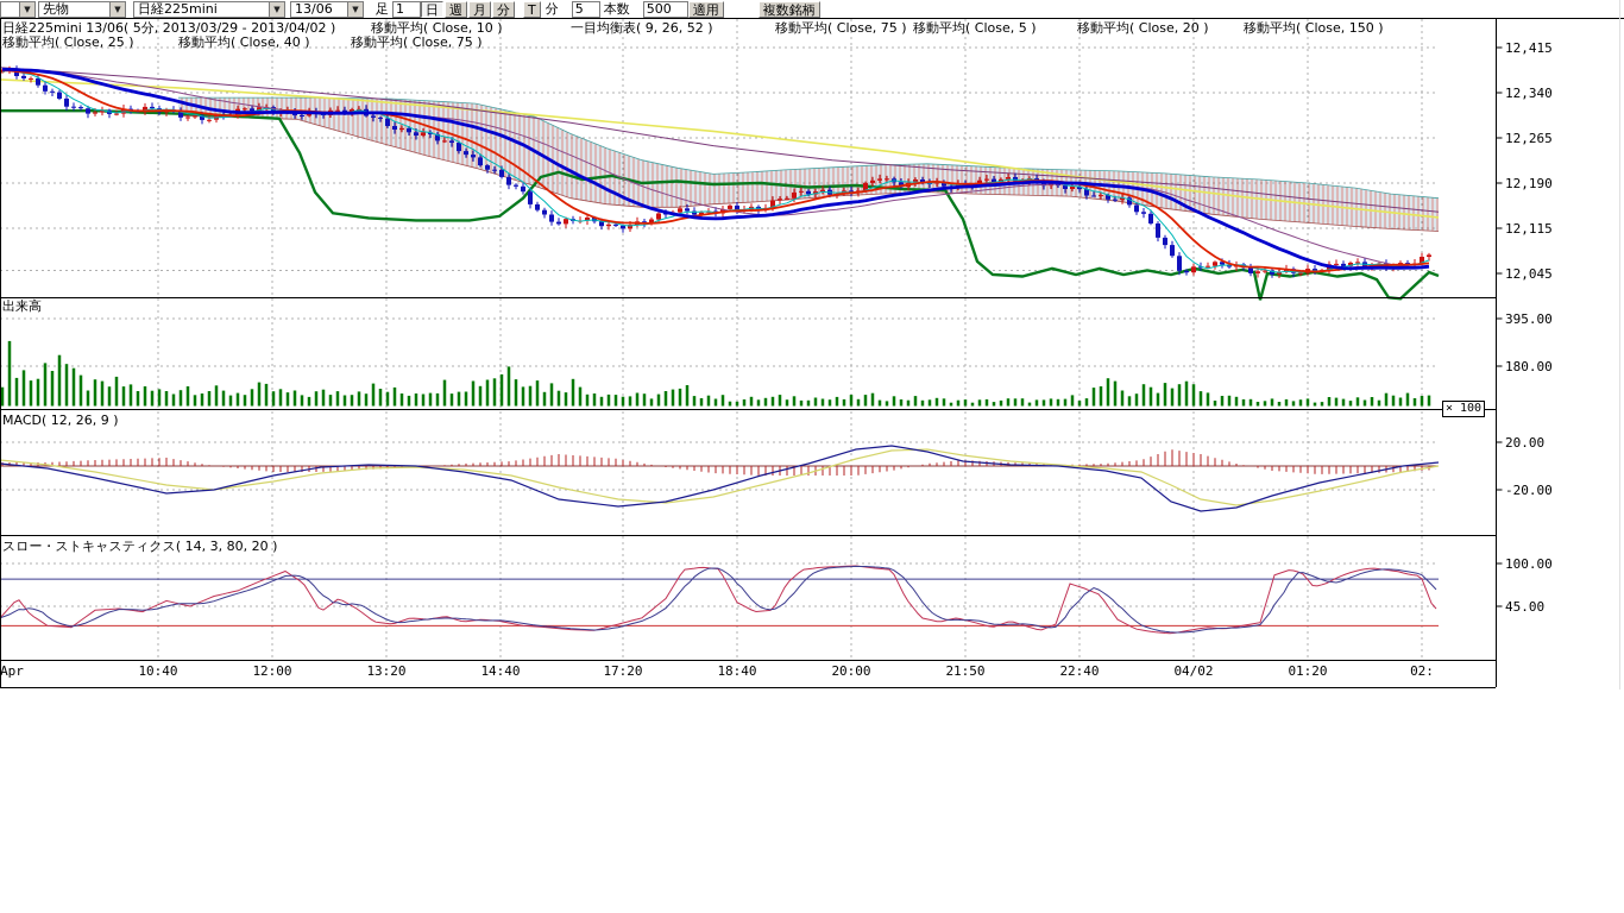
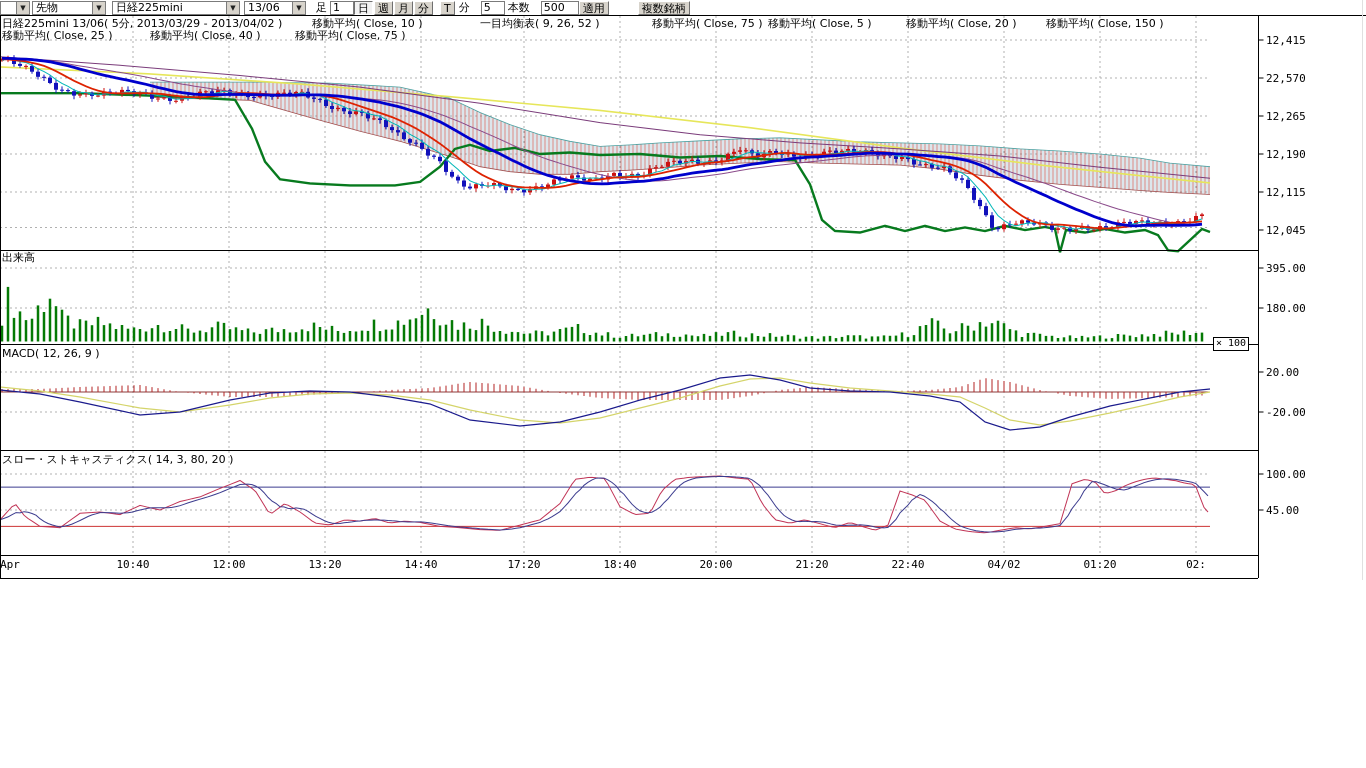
  ▼
  先物
  ▼
  日経225mini
  ▼
  13/06
  ▼
  足
  1
  日
  週
  月
  分
  T
  分
  5
  本数
  500
  適用
  複数銘柄
  日経225mini 13/06( 5分, 2013/03/29 - 2013/04/02 )
  移動平均( Close, 10 )
  一目均衡表( 9, 26, 52 )
  移動平均( Close, 75 )
  移動平均( Close, 5 )
  移動平均( Close, 20 )
  移動平均( Close, 150 )
  移動平均( Close, 25 )
  移動平均( Close, 40 )
  移動平均( Close, 75 )
  出来高
  MACD( 12, 26, 9 )
  スロー・ストキャスティクス( 14, 3, 80, 20 )
  × 100
  12,415
- 12,340
+ 22,570
  12,265
  12,190
  12,115
  12,045
  395.00
  180.00
  20.00
  -20.00
  100.00
  45.00
  Apr
  10:40
  12:00
  13:20
  14:40
  17:20
  18:40
  20:00
- 21:50
+ 21:20
  22:40
  04/02
  01:20
  02:
